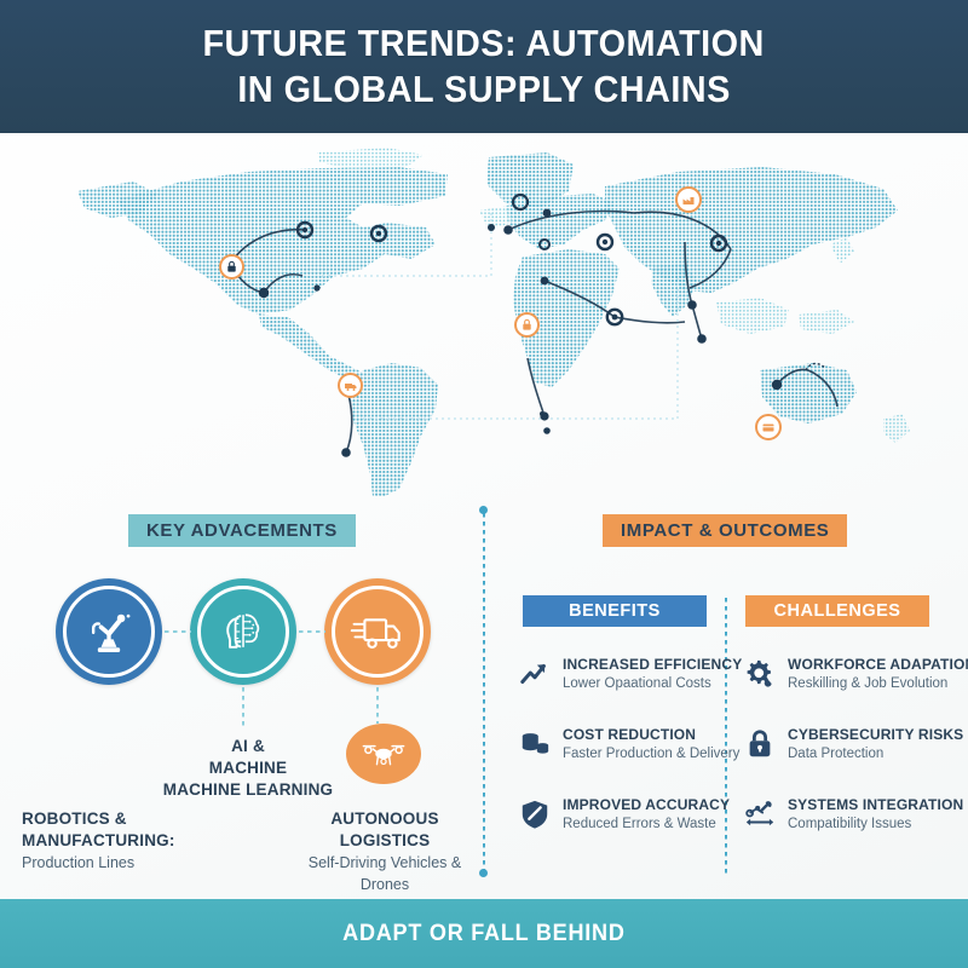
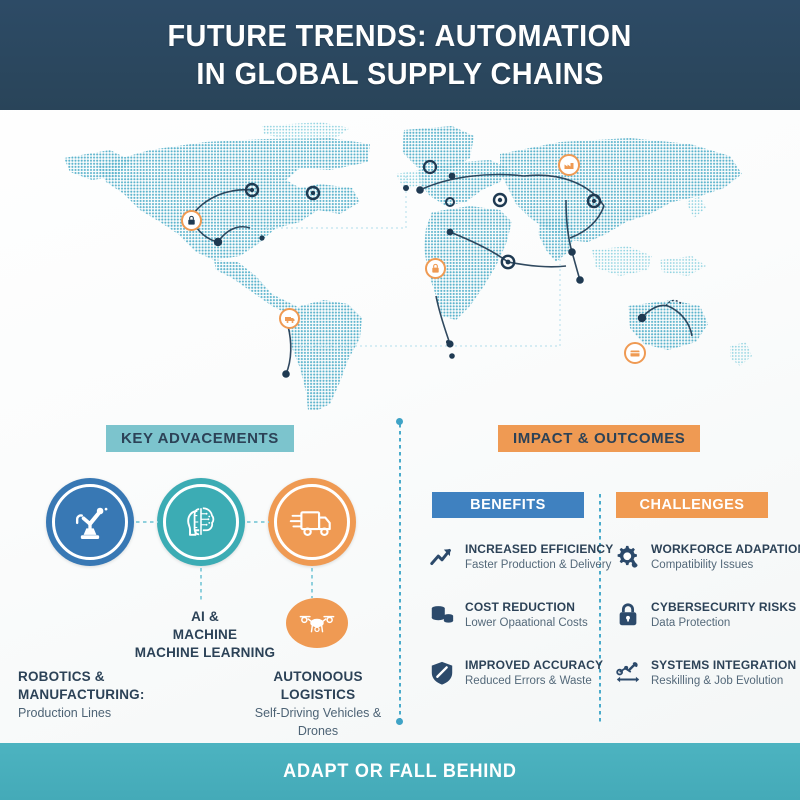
  FUTURE TRENDS: AUTOMATION
  IN GLOBAL SUPPLY CHAINS
  KEY ADVACEMENTS
  IMPACT & OUTCOMES
  AI &
  MACHINE
  MACHINE LEARNING
  ROBOTICS & MANUFACTURING:
  Production Lines
  AUTONOOUS LOGISTICS
  Self-Driving Vehicles &
  Drones
  BENEFITS
  CHALLENGES
  INCREASED EFFICIENCY
- Lower Opaational Costs
+ Faster Production & Delivery
  COST REDUCTION
- Faster Production & Delivery
+ Lower Opaational Costs
  IMPROVED ACCURACY
  Reduced Errors & Waste
  WORKFORCE ADAPATIO
- Reskilling & Job Evolution
+ Compatibility Issues
  CYBERSECURITY RISKS
  Data Protection
  SYSTEMS INTEGRATION
- Compatibility Issues
+ Reskilling & Job Evolution
  ADAPT OR FALL BEHIND
